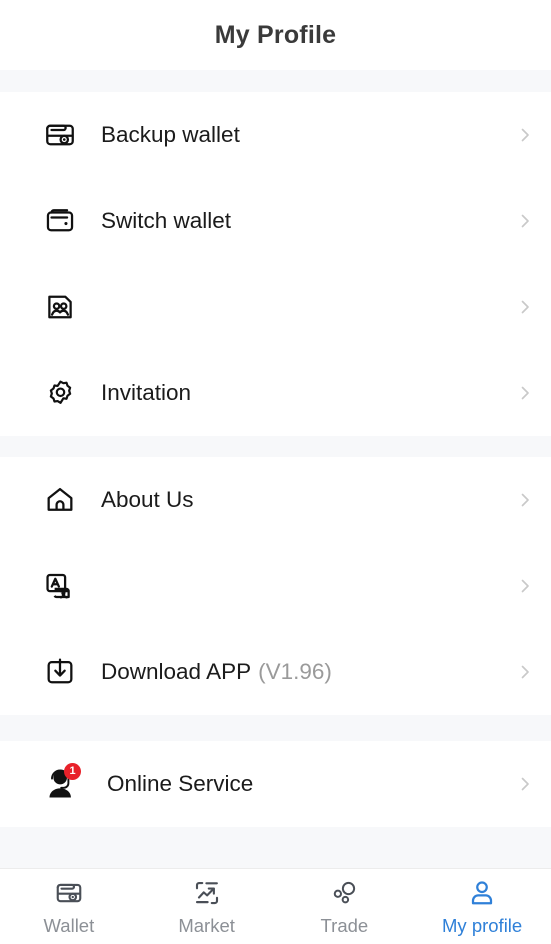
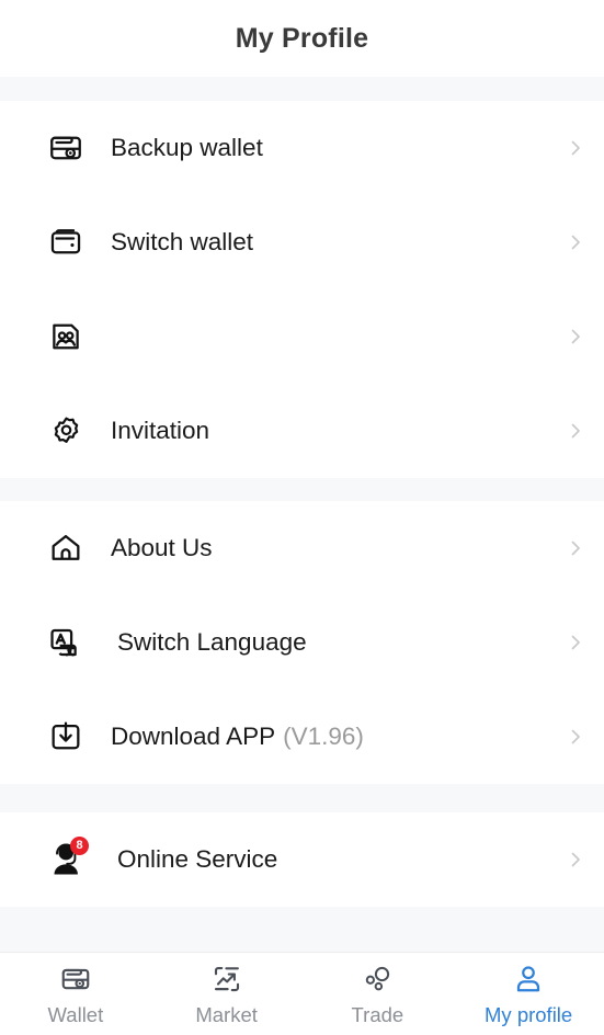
  My Profile
  Backup wallet
  Switch wallet
  Invitation
  About Us
+ Switch Language
  Download APP
  (V1.96)
- 1
+ 8
  Online Service
  Wallet
  Market
  Trade
  My profile
